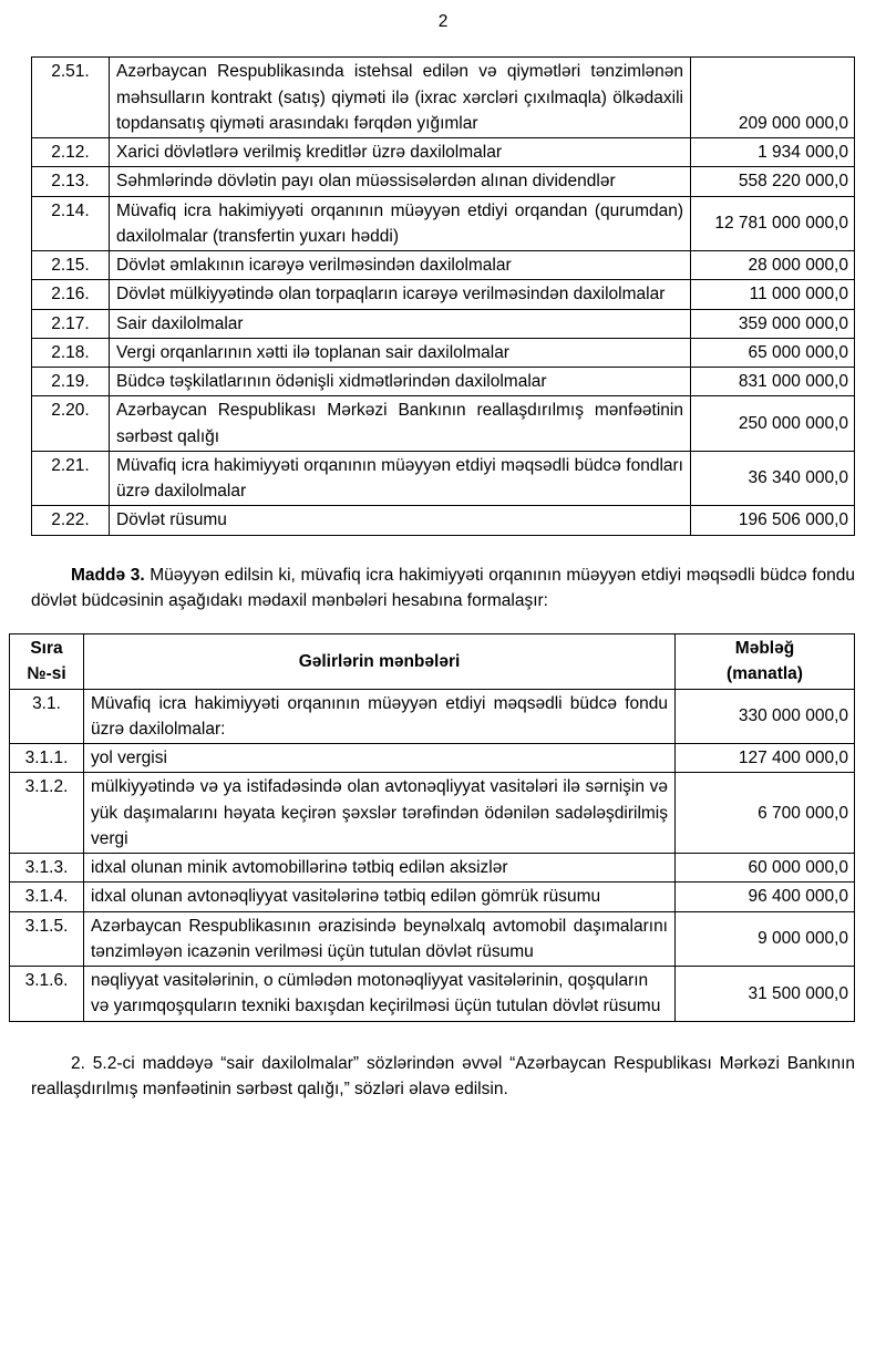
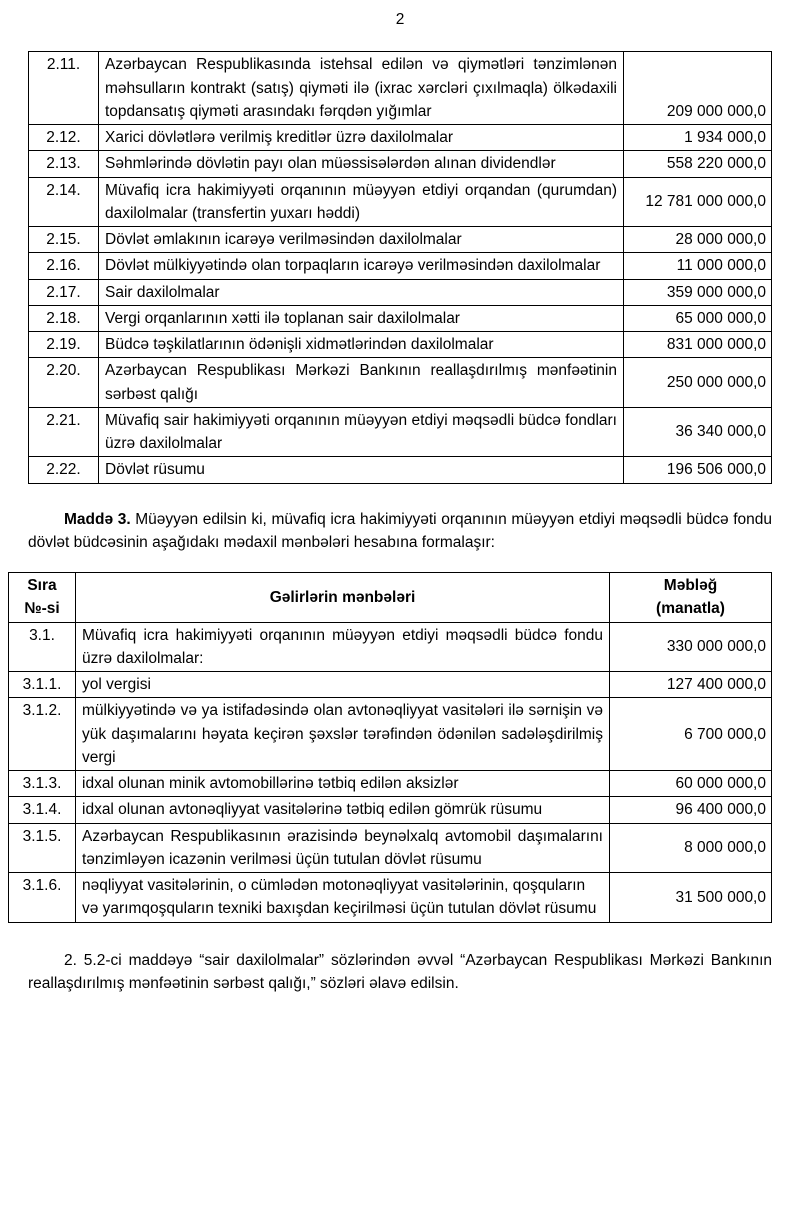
  2
- 2.51.	Azərbaycan Respublikasında istehsal edilən və qiymətləri tənzimlənən məhsulların kontrakt (satış) qiyməti ilə (ixrac xərcləri çıxılmaqla) ölkədaxili topdansatış qiyməti arasındakı fərqdən yığımlar	209 000 000,0
+ 2.11.	Azərbaycan Respublikasında istehsal edilən və qiymətləri tənzimlənən məhsulların kontrakt (satış) qiyməti ilə (ixrac xərcləri çıxılmaqla) ölkədaxili topdansatış qiyməti arasındakı fərqdən yığımlar	209 000 000,0
  2.12.	Xarici dövlətlərə verilmiş kreditlər üzrə daxilolmalar	1 934 000,0
  2.13.	Səhmlərində dövlətin payı olan müəssisələrdən alınan dividendlər	558 220 000,0
  2.14.	Müvafiq icra hakimiyyəti orqanının müəyyən etdiyi orqandan (qurumdan) daxilolmalar (transfertin yuxarı həddi)	12 781 000 000,0
  2.15.	Dövlət əmlakının icarəyə verilməsindən daxilolmalar	28 000 000,0
  2.16.	Dövlət mülkiyyətində olan torpaqların icarəyə verilməsindən daxilolmalar	11 000 000,0
  2.17.	Sair daxilolmalar	359 000 000,0
  2.18.	Vergi orqanlarının xətti ilə toplanan sair daxilolmalar	65 000 000,0
  2.19.	Büdcə təşkilatlarının ödənişli xidmətlərindən daxilolmalar	831 000 000,0
  2.20.	Azərbaycan Respublikası Mərkəzi Bankının reallaşdırılmış mənfəətinin sərbəst qalığı	250 000 000,0
- 2.21.	Müvafiq icra hakimiyyəti orqanının müəyyən etdiyi məqsədli büdcə fondları üzrə daxilolmalar	36 340 000,0
+ 2.21.	Müvafiq sair hakimiyyəti orqanının müəyyən etdiyi məqsədli büdcə fondları üzrə daxilolmalar	36 340 000,0
  2.22.	Dövlət rüsumu	196 506 000,0
  Maddə 3. Müəyyən edilsin ki, müvafiq icra hakimiyyəti orqanının müəyyən etdiyi məqsədli büdcə fondu dövlət büdcəsinin aşağıdakı mədaxil mənbələri hesabına formalaşır:
  Sıra №-si	Gəlirlərin mənbələri	Məbləğ (manatla)
  3.1.	Müvafiq icra hakimiyyəti orqanının müəyyən etdiyi məqsədli büdcə fondu üzrə daxilolmalar:	330 000 000,0
  3.1.1.	yol vergisi	127 400 000,0
  3.1.2.	mülkiyyətində və ya istifadəsində olan avtonəqliyyat vasitələri ilə sərnişin və yük daşımalarını həyata keçirən şəxslər tərəfindən ödənilən sadələşdirilmiş vergi	6 700 000,0
  3.1.3.	idxal olunan minik avtomobillərinə tətbiq edilən aksizlər	60 000 000,0
  3.1.4.	idxal olunan avtonəqliyyat vasitələrinə tətbiq edilən gömrük rüsumu	96 400 000,0
- 3.1.5.	Azərbaycan Respublikasının ərazisində beynəlxalq avtomobil daşımalarını tənzimləyən icazənin verilməsi üçün tutulan dövlət rüsumu	9 000 000,0
+ 3.1.5.	Azərbaycan Respublikasının ərazisində beynəlxalq avtomobil daşımalarını tənzimləyən icazənin verilməsi üçün tutulan dövlət rüsumu	8 000 000,0
  3.1.6.	nəqliyyat vasitələrinin, o cümlədən motonəqliyyat vasitələrinin, qoşquların və yarımqoşquların texniki baxışdan keçirilməsi üçün tutulan dövlət rüsumu	31 500 000,0
  2. 5.2-ci maddəyə “sair daxilolmalar” sözlərindən əvvəl “Azərbaycan Respublikası Mərkəzi Bankının reallaşdırılmış mənfəətinin sərbəst qalığı,” sözləri əlavə edilsin.
